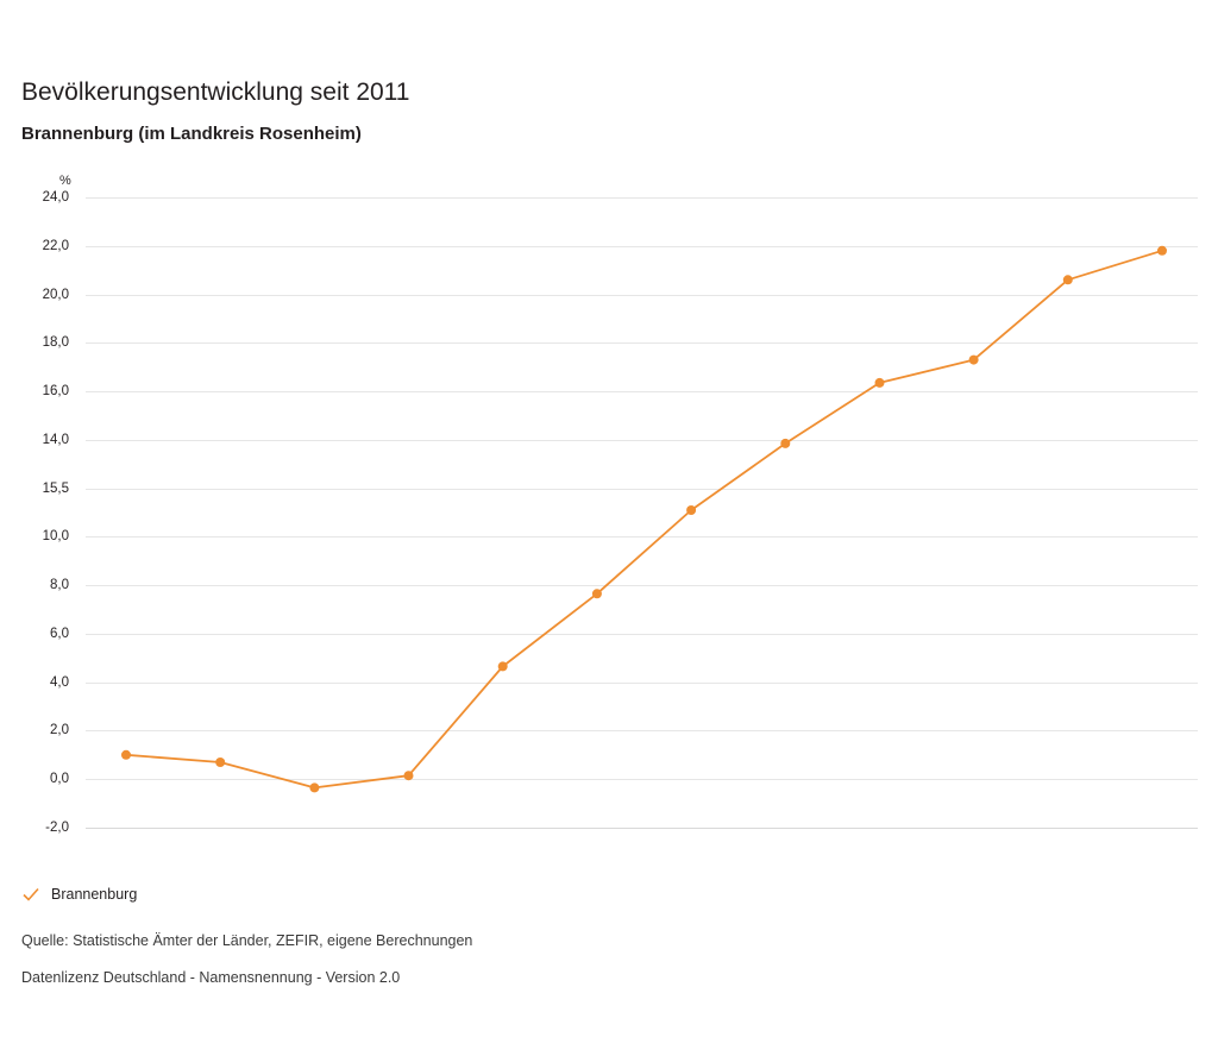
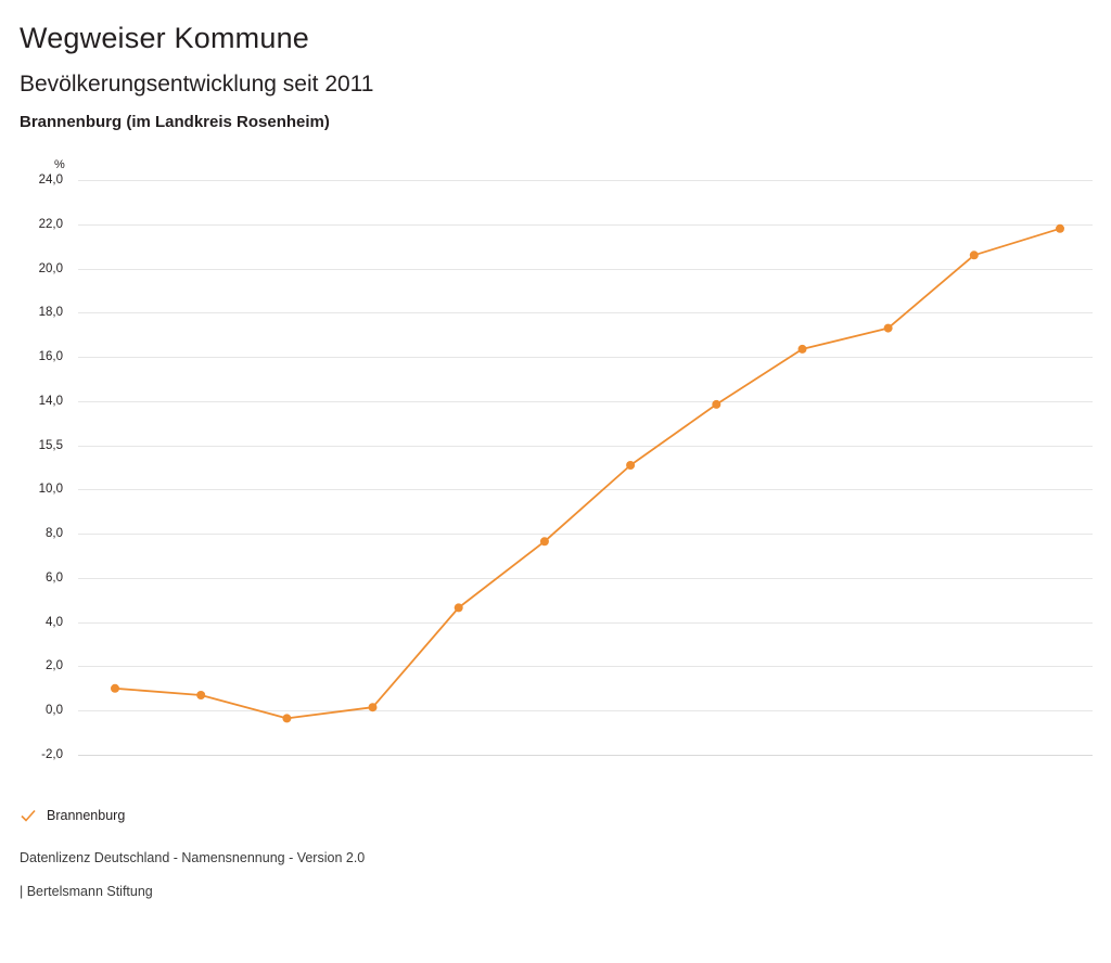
+ Wegweiser Kommune
  Bevölkerungsentwicklung seit 2011
  Brannenburg (im Landkreis Rosenheim)
  %
  -2,0
  0,0
  2,0
  4,0
  6,0
  8,0
  10,0
  15,5
  14,0
  16,0
  18,0
  20,0
  22,0
  24,0
  Brannenburg
- Quelle: Statistische Ämter der Länder, ZEFIR, eigene Berechnungen
  Datenlizenz Deutschland - Namensnennung - Version 2.0
+ | Bertelsmann Stiftung
